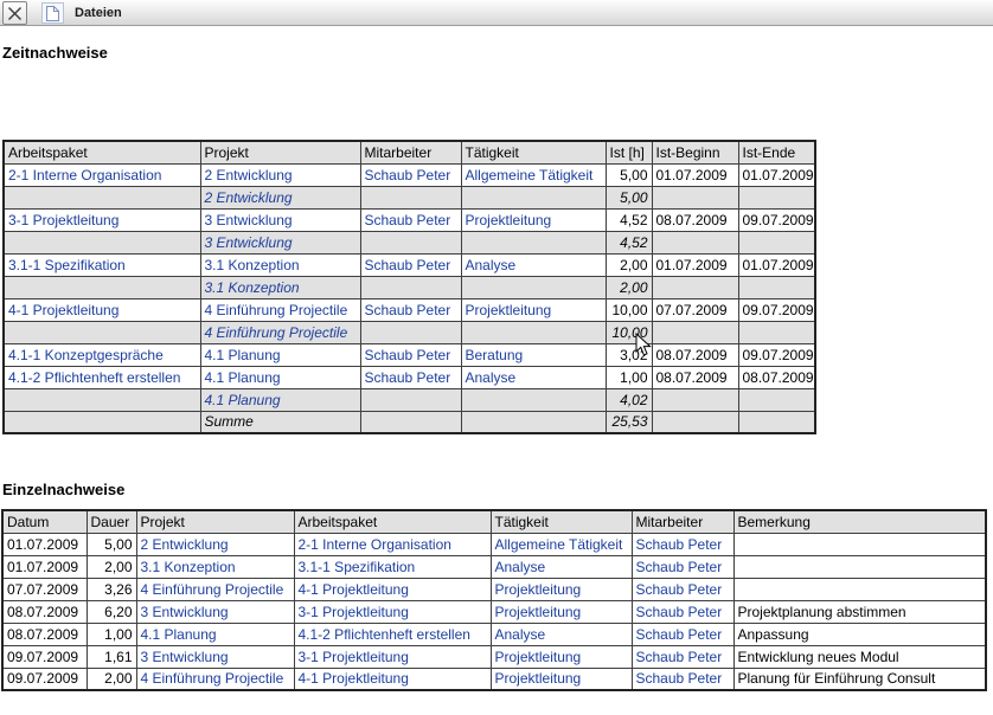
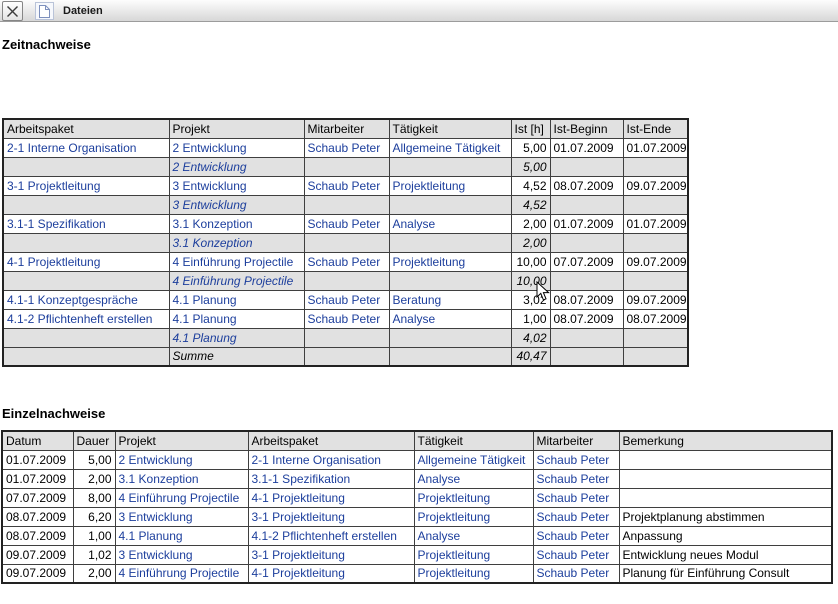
  Dateien
  Zeitnachweise
  Einzelnachweise
  Arbeitspaket	Projekt	Mitarbeiter	Tätigkeit	Ist [h]	Ist-Beginn	Ist-Ende
  2-1 Interne Organisation	2 Entwicklung	Schaub Peter	Allgemeine Tätigkeit	5,00	01.07.2009	01.07.2009
  	2 Entwicklung			5,00
  3-1 Projektleitung	3 Entwicklung	Schaub Peter	Projektleitung	4,52	08.07.2009	09.07.2009
  	3 Entwicklung			4,52
  3.1-1 Spezifikation	3.1 Konzeption	Schaub Peter	Analyse	2,00	01.07.2009	01.07.2009
  	3.1 Konzeption			2,00
  4-1 Projektleitung	4 Einführung Projectile	Schaub Peter	Projektleitung	10,00	07.07.2009	09.07.2009
  	4 Einführung Projectile			10,00
  4.1-1 Konzeptgespräche	4.1 Planung	Schaub Peter	Beratung	3,0	08.07.2009	09.07.2009
  4.1-2 Pflichtenheft erstellen	4.1 Planung	Schaub Peter	Analyse	1,00	08.07.2009	08.07.2009
  	4.1 Planung			4,02
- 	Summe			25,53
+ 	Summe			40,47
  Datum	Dauer	Projekt	Arbeitspaket	Tätigkeit	Mitarbeiter	Bemerkung
  01.07.2009	5,00	2 Entwicklung	2-1 Interne Organisation	Allgemeine Tätigkeit	Schaub Peter
  01.07.2009	2,00	3.1 Konzeption	3.1-1 Spezifikation	Analyse	Schaub Peter
- 07.07.2009	3,26	4 Einführung Projectile	4-1 Projektleitung	Projektleitung	Schaub Peter
+ 07.07.2009	8,00	4 Einführung Projectile	4-1 Projektleitung	Projektleitung	Schaub Peter
  08.07.2009	6,20	3 Entwicklung	3-1 Projektleitung	Projektleitung	Schaub Peter	Projektplanung abstimmen
  08.07.2009	1,00	4.1 Planung	4.1-2 Pflichtenheft erstellen	Analyse	Schaub Peter	Anpassung
- 09.07.2009	1,61	3 Entwicklung	3-1 Projektleitung	Projektleitung	Schaub Peter	Entwicklung neues Modul
+ 09.07.2009	1,02	3 Entwicklung	3-1 Projektleitung	Projektleitung	Schaub Peter	Entwicklung neues Modul
  09.07.2009	2,00	4 Einführung Projectile	4-1 Projektleitung	Projektleitung	Schaub Peter	Planung für Einführung Consult
